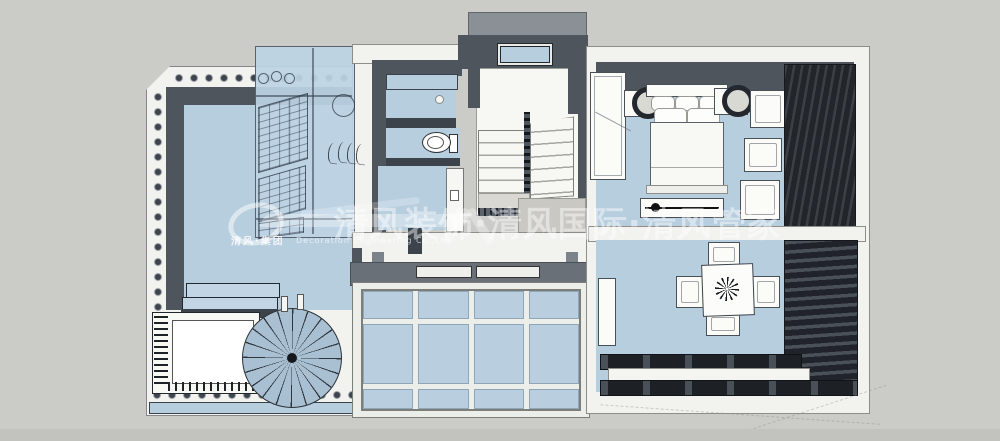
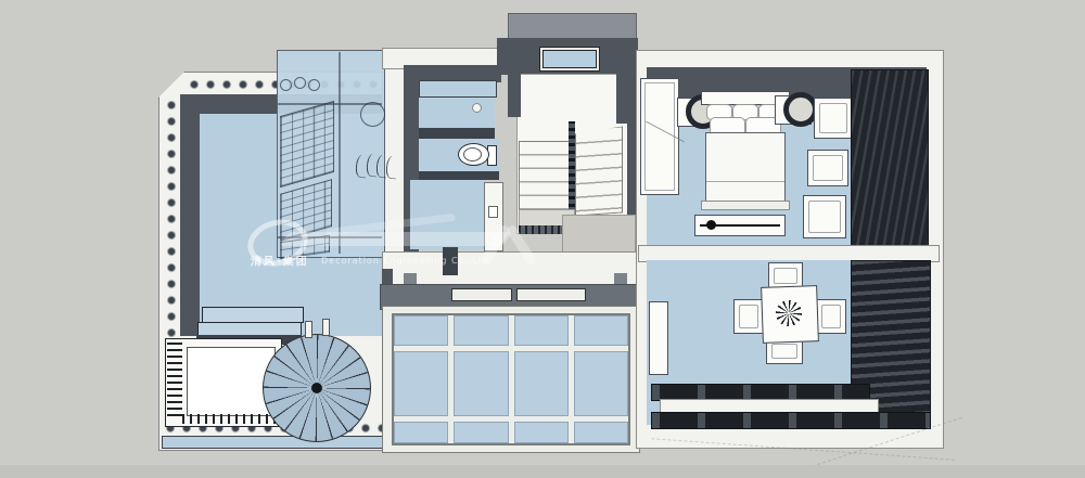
  清风·集团
  Decoration Engineering Co.,Ltd
- 清风装饰·清风国际·清风管家
